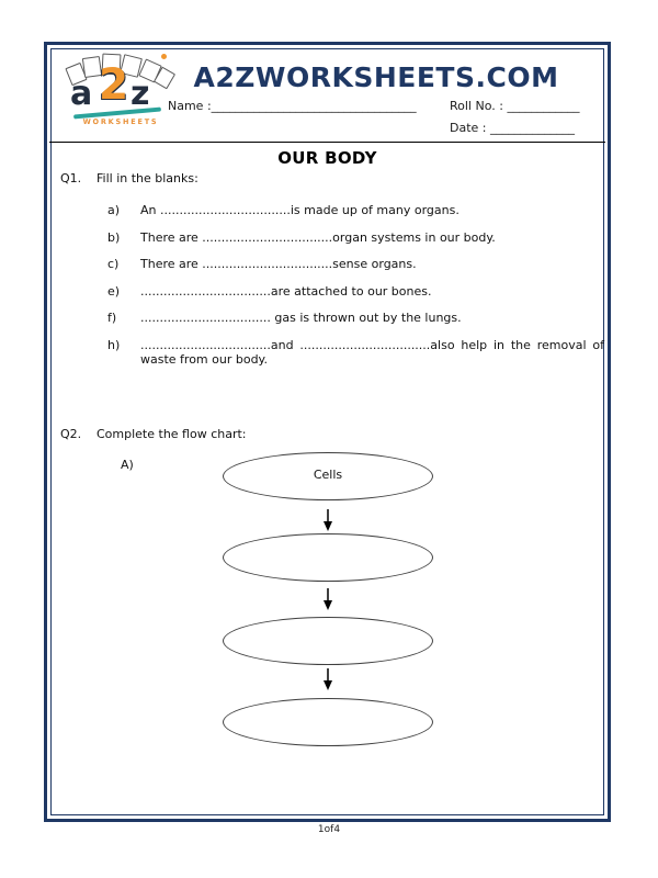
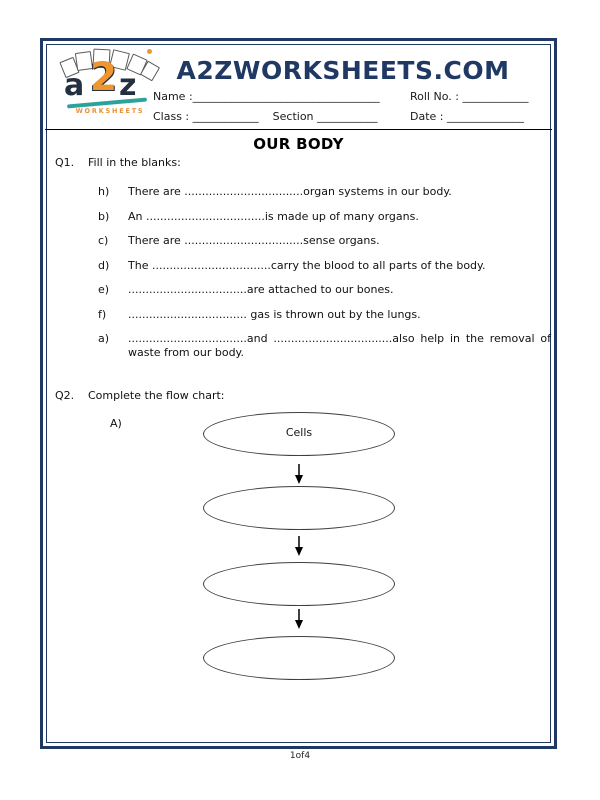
  a
  2
  z
  WORKSHEETS
  A2ZWORKSHEETS.COM
  Name :__________________________________
  Roll No. : ____________
+ Class : ____________ Section ___________
  Date : ______________
  OUR BODY
  Q1.
  Fill in the blanks:
- a)
+ h)
- An ..................................is made up of many organs.
+ There are ..................................organ systems in our body.
  b)
- There are ..................................organ systems in our body.
+ An ..................................is made up of many organs.
  c)
  There are ..................................sense organs.
+ d)
+ The ..................................carry the blood to all parts of the body.
  e)
  ..................................are attached to our bones.
  f)
  .................................. gas is thrown out by the lungs.
- h)
+ a)
  ..................................and ..................................also help in the removal of waste from our body.
  Q2.
  Complete the flow chart:
  A)
  Cells
  1of4
